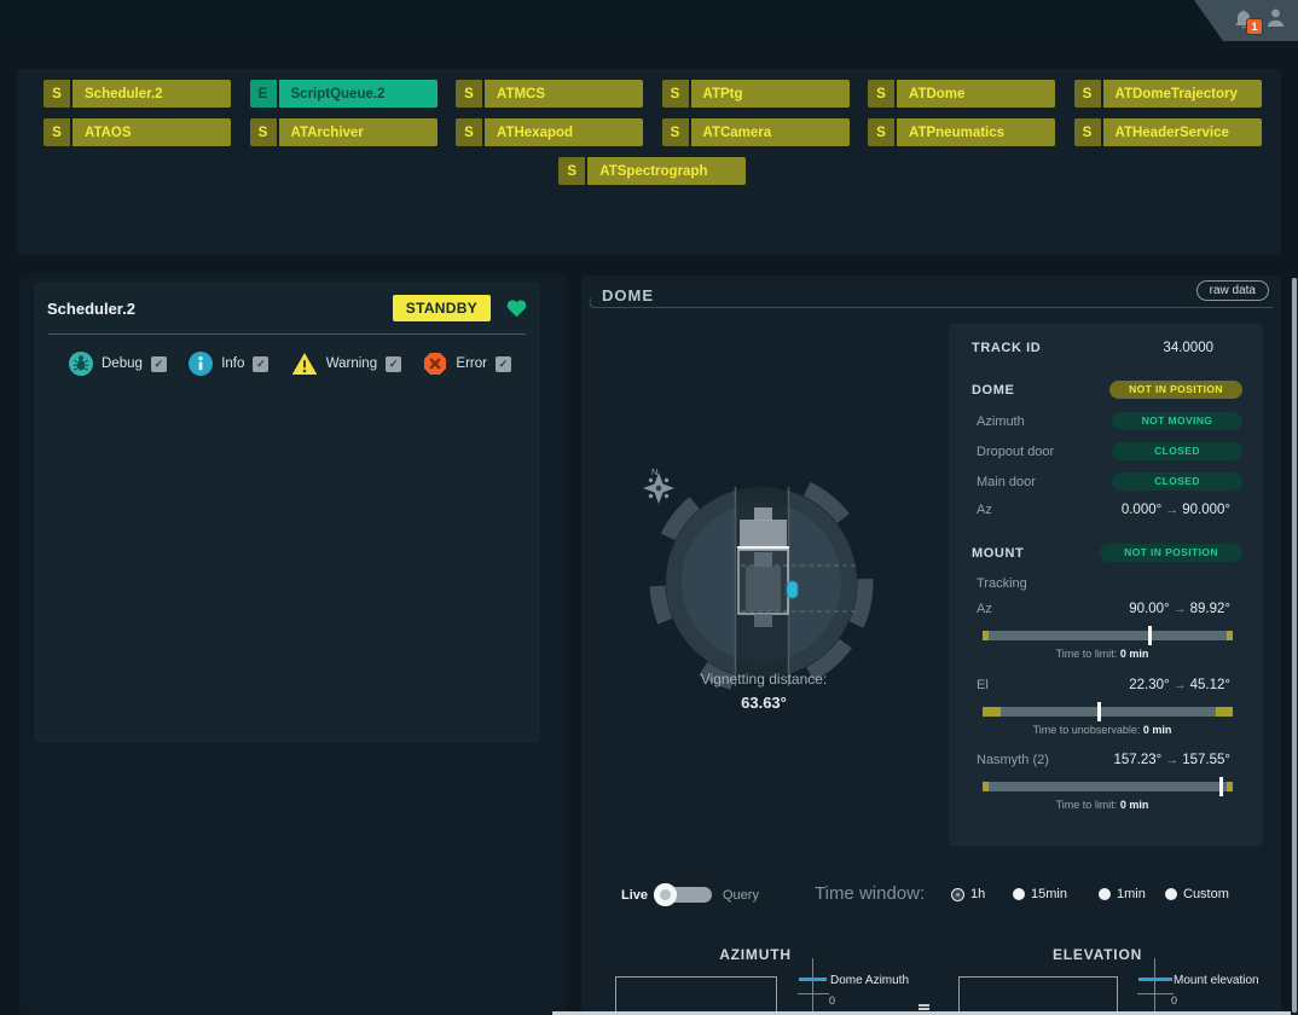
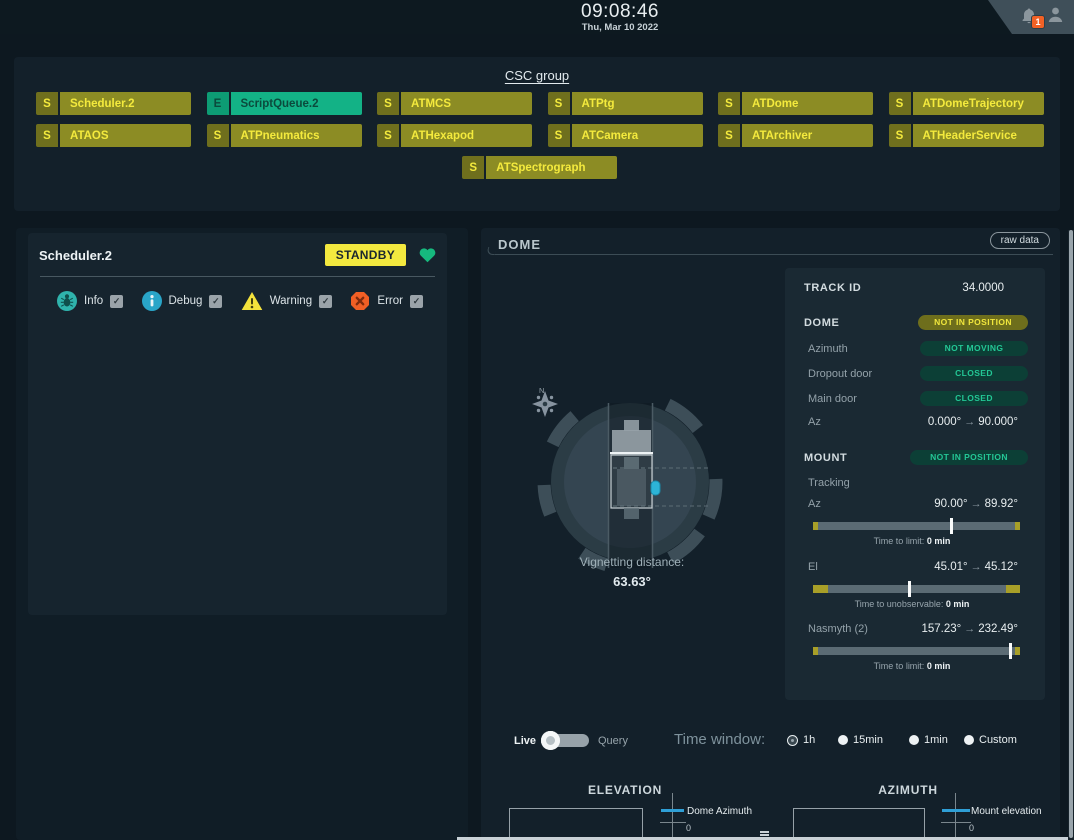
+ 09:08:46
+ Thu, Mar 10 2022
  1
+ CSC group
  S
  Scheduler.2
  E
  ScriptQueue.2
  S
  ATMCS
  S
  ATPtg
  S
  ATDome
  S
  ATDomeTrajectory
  S
  ATAOS
  S
- ATArchiver
+ ATPneumatics
  S
  ATHexapod
  S
  ATCamera
  S
- ATPneumatics
+ ATArchiver
  S
  ATHeaderService
  S
  ATSpectrograph
  Scheduler.2
  STANDBY
- Debug
+ Info
  ✓
- Info
+ Debug
  ✓
  Warning
  ✓
  Error
  ✓
  DOME
  raw data
  N
  Vignetting distance:
  63.63°
  TRACK ID
  34.0000
  DOME
  NOT IN POSITION
  Azimuth
  NOT MOVING
  Dropout door
  CLOSED
  Main door
  CLOSED
  Az
  0.000°
  →
  90.000°
  MOUNT
  NOT IN POSITION
  Tracking
  Az
  90.00°
  →
  89.92°
  Time to limit: 0 min
  El
- 22.30°
+ 45.01°
  →
  45.12°
  Time to unobservable: 0 min
  Nasmyth (2)
  157.23°
  →
- 157.55°
+ 232.49°
  Time to limit: 0 min
  Live
  Query
  Time window:
  1h
  15min
  1min
  Custom
- AZIMUTH
+ ELEVATION
  Dome Azimuth
  0
- ELEVATION
+ AZIMUTH
  Mount elevation
  0
